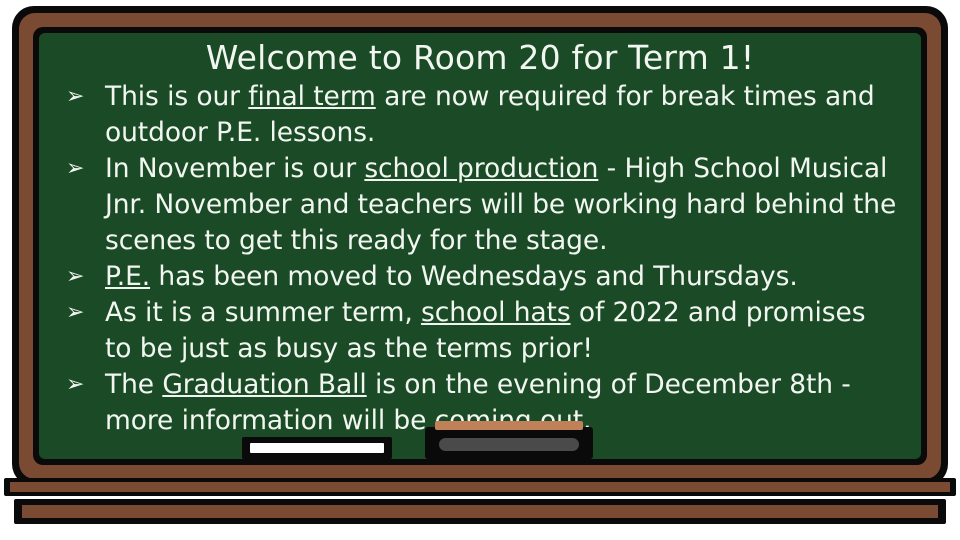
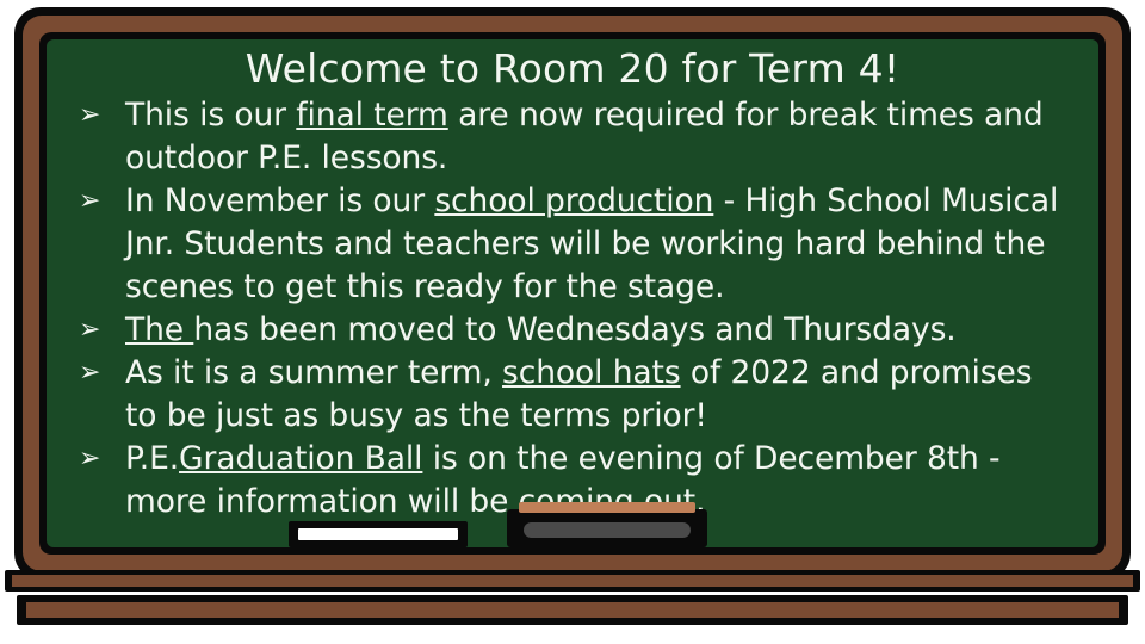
- Welcome to Room 20 for Term 1!
+ Welcome to Room 20 for Term 4!
  ➢
  This is our final term are now required for break times and outdoor P.E. lessons.
  ➢
- In November is our school production - High School Musical Jnr. November and teachers will be working hard behind the scenes to get this ready for the stage.
+ In November is our school production - High School Musical Jnr. Students and teachers will be working hard behind the scenes to get this ready for the stage.
  ➢
- P.E. has been moved to Wednesdays and Thursdays.
+ The has been moved to Wednesdays and Thursdays.
  ➢
  As it is a summer term, school hats of 2022 and promises to be just as busy as the terms prior!
  ➢
- The Graduation Ball is on the evening of December 8th - more information will be.
+ P.E.Graduation Ball is on the evening of December 8th - more information will be.
